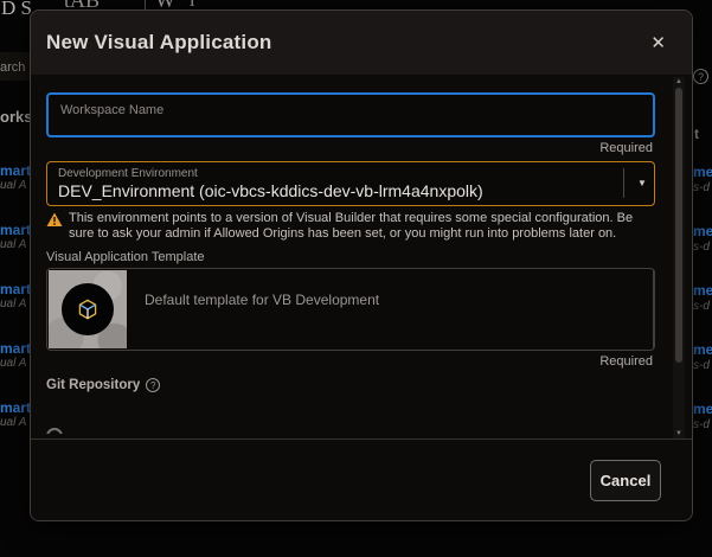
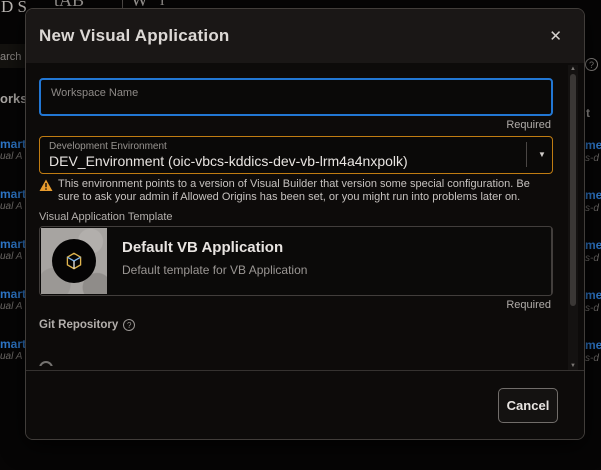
  D S
  tAB
  W
  l
  arch
  orks
  mart
  ual A
  mart
  ual A
  mart
  ual A
  mart
  ual A
  mart
  ual A
  ?
  t
  me
  s-d
  me
  s-d
  me
  s-d
  me
  s-d
  me
  s-d
  New Visual Application
  ✕
  Workspace Name
  Required
  Development Environment
  DEV_Environment (oic-vbcs-kddics-dev-vb-lrm4a4nxpolk)
  ▼
- This environment points to a version of Visual Builder that requires some special configuration. Be sure to ask your admin if Allowed Origins has been set, or you might run into problems later on.
+ This environment points to a version of Visual Builder that version some special configuration. Be sure to ask your admin if Allowed Origins has been set, or you might run into problems later on.
  Visual Application Template
+ Default VB Application
- Default template for VB Development
+ Default template for VB Application
  Required
  Git Repository
  ?
  Cancel
